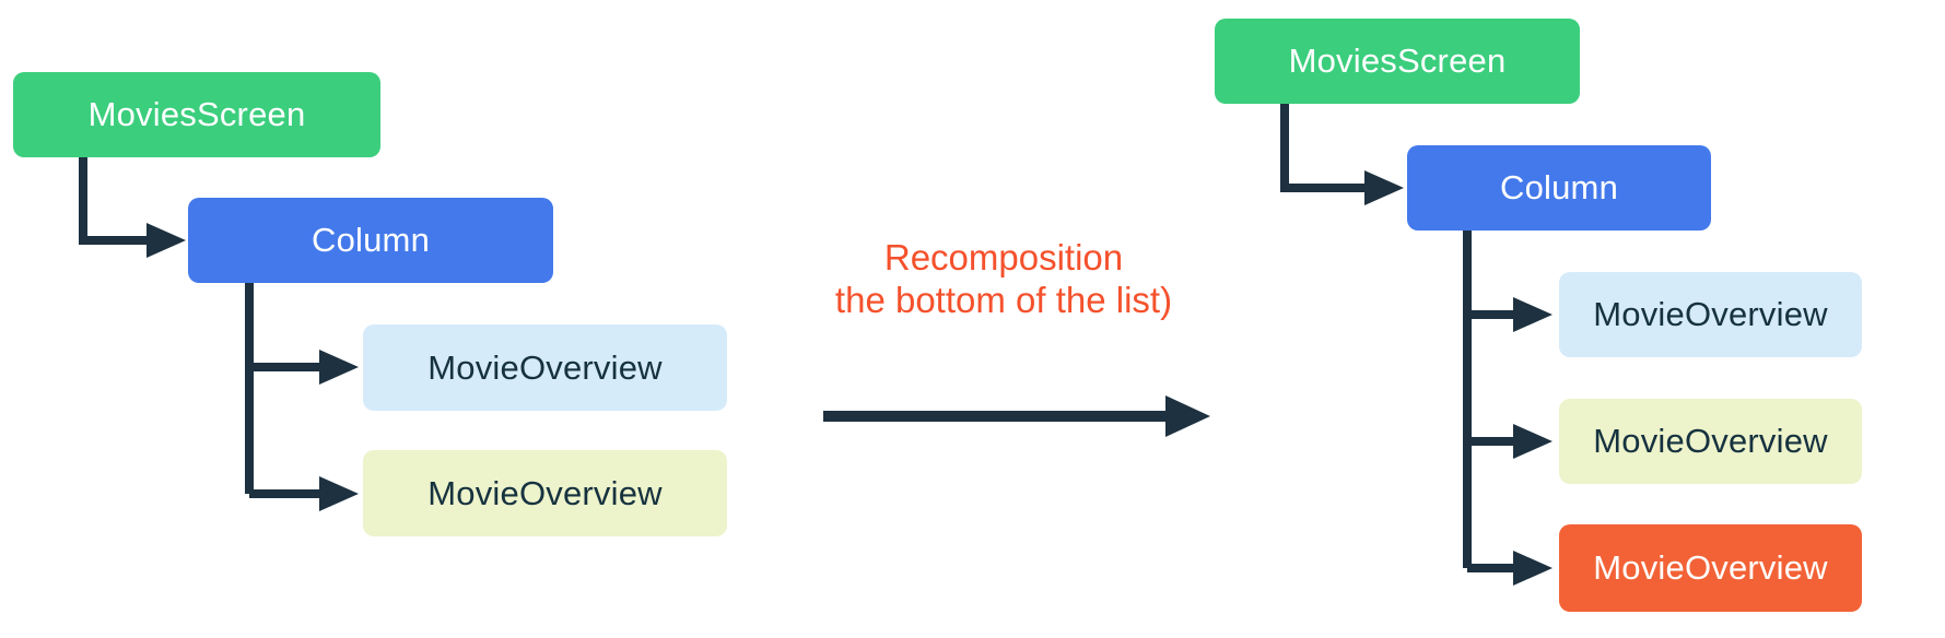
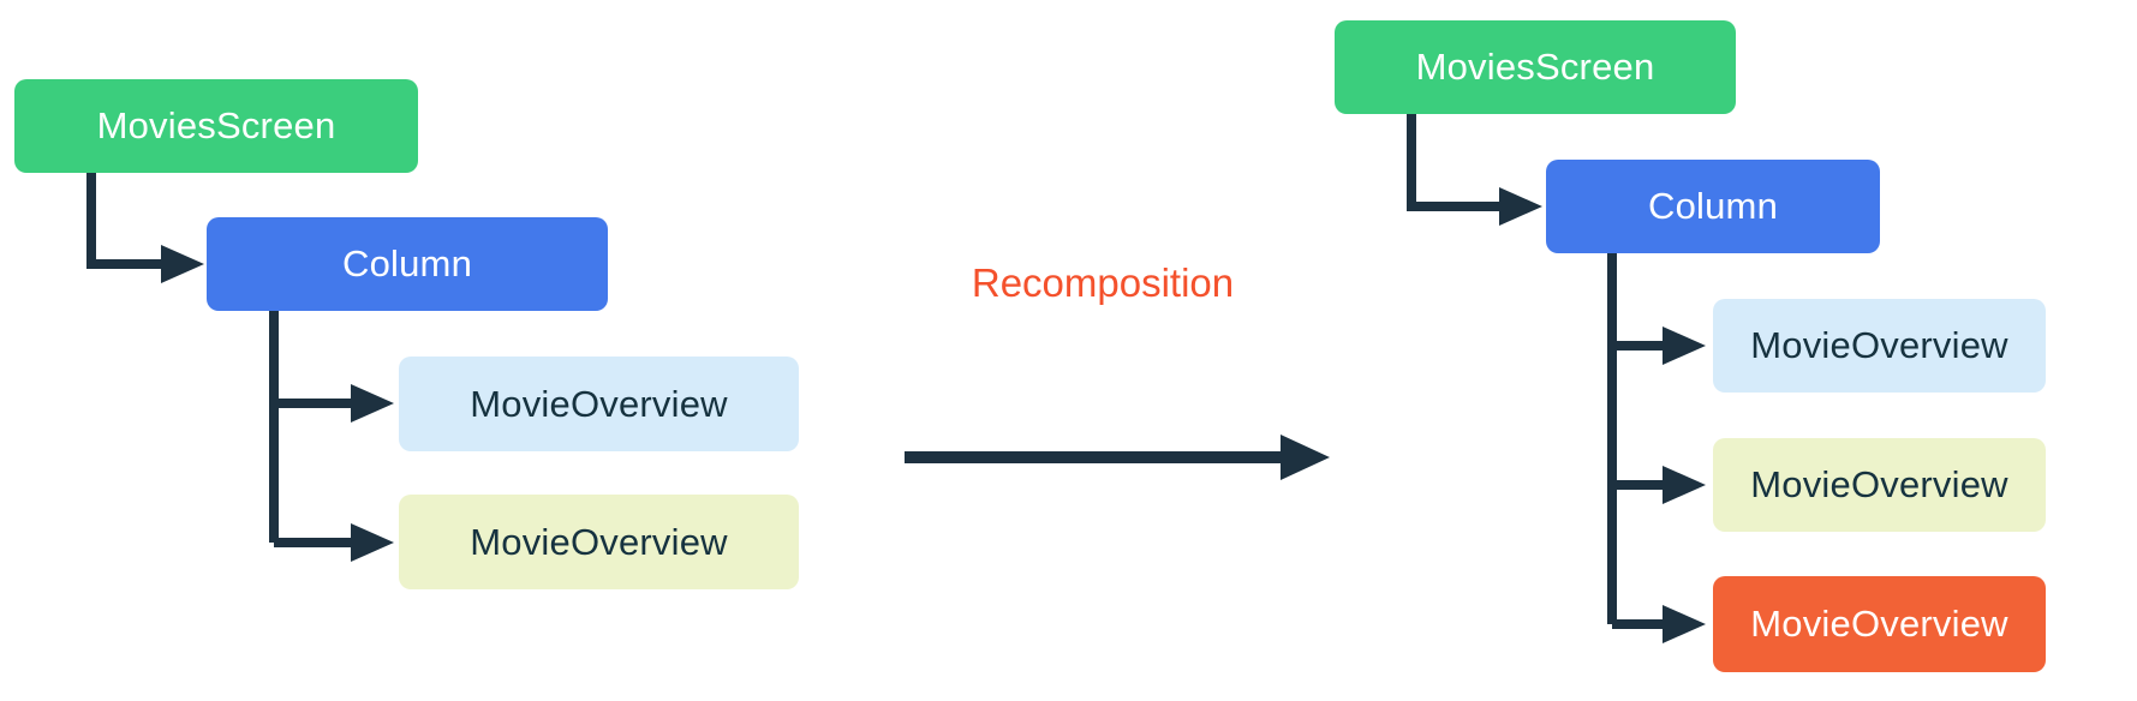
  MoviesScreen
  Column
  MovieOverview
  MovieOverview
  Recomposition
- the bottom of the list)
  MoviesScreen
  Column
  MovieOverview
  MovieOverview
  MovieOverview
